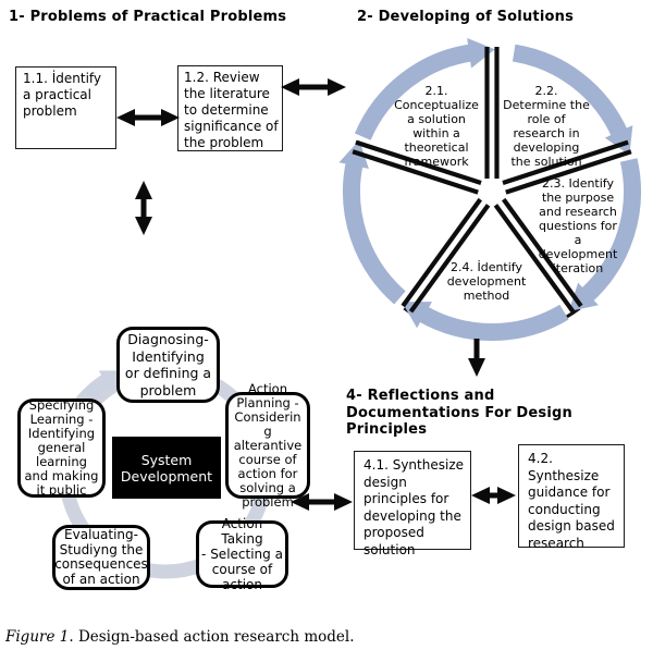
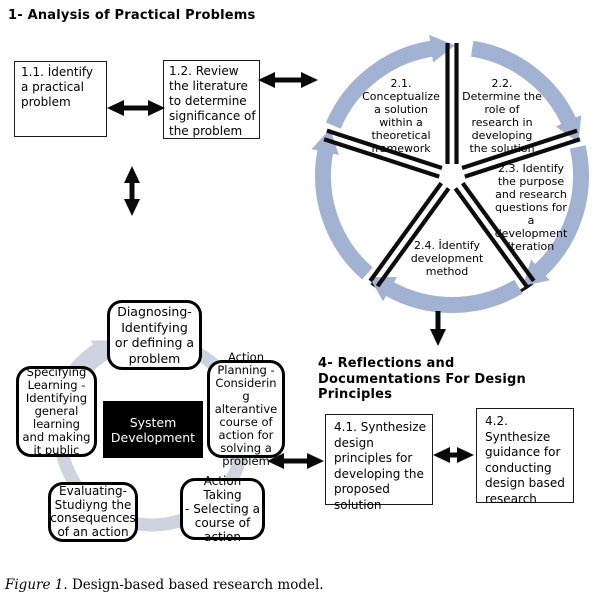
- 1- Problems of Practical Problems
+ 1- Analysis of Practical Problems
- 2- Developing of Solutions
  4- Reflections and
  Documentations For Design
  Principles
  1.1. İdentify
  a practical
  problem
  1.2. Review
  the literature
  to determine
  significance of
  the problem
  2.1.
  Conceptualize
  a solution
  within a
  theoretical
  framework
  2.2.
  Determine the
  role of
  research in
  developing
  the solution
  2.3. Identify
  the purpose
  and research
  questions for
  a
  development
  iteration
  2.4. İdentify
  development
  method
  Diagnosing-
  Identifying
  or defining a
  problem
  Planning -
  Considerin
  g
  alterantive
  course of
  action for
  solving a
  Action Taking
  - Selecting a
  course of
  action
  Evaluating-
  Studiyng the
  consequences
  of an action
  Specifying
  Learning -
  Identifying
  general
  learning
  and making
  it public
  System
  Development
  4.1. Synthesize
  design
  principles for
  developing the
  proposed
  solution
  4.2.
  Synthesize
  guidance for
  conducting
  design based
  research
- Figure 1. Design-based action research model.
+ Figure 1. Design-based based research model.
